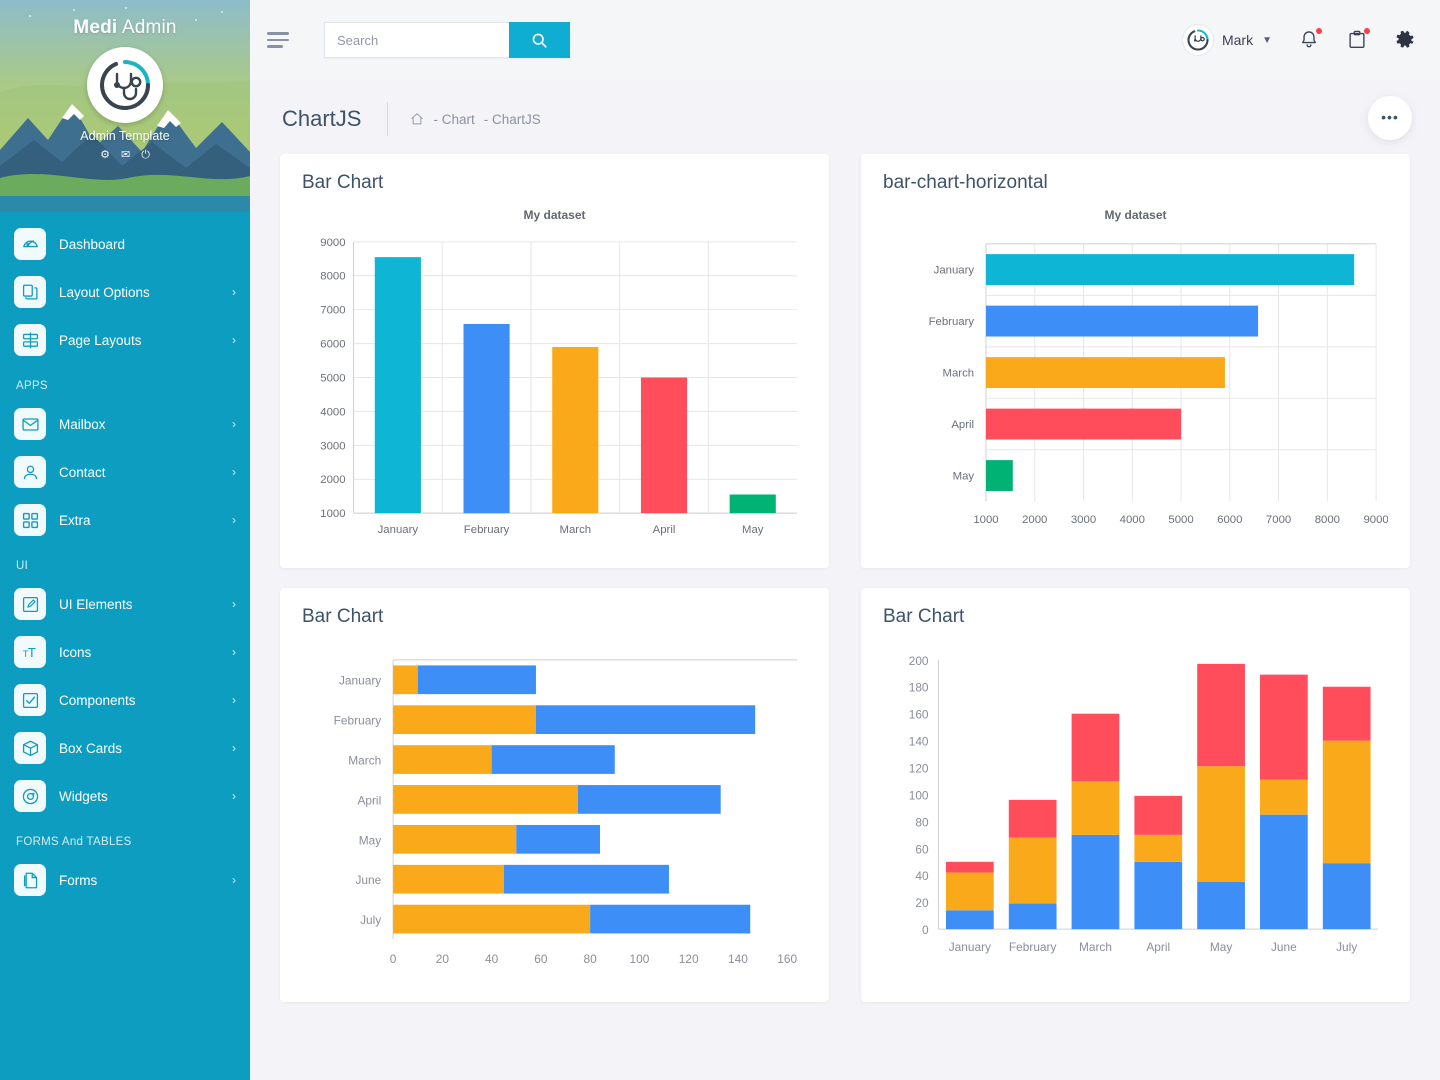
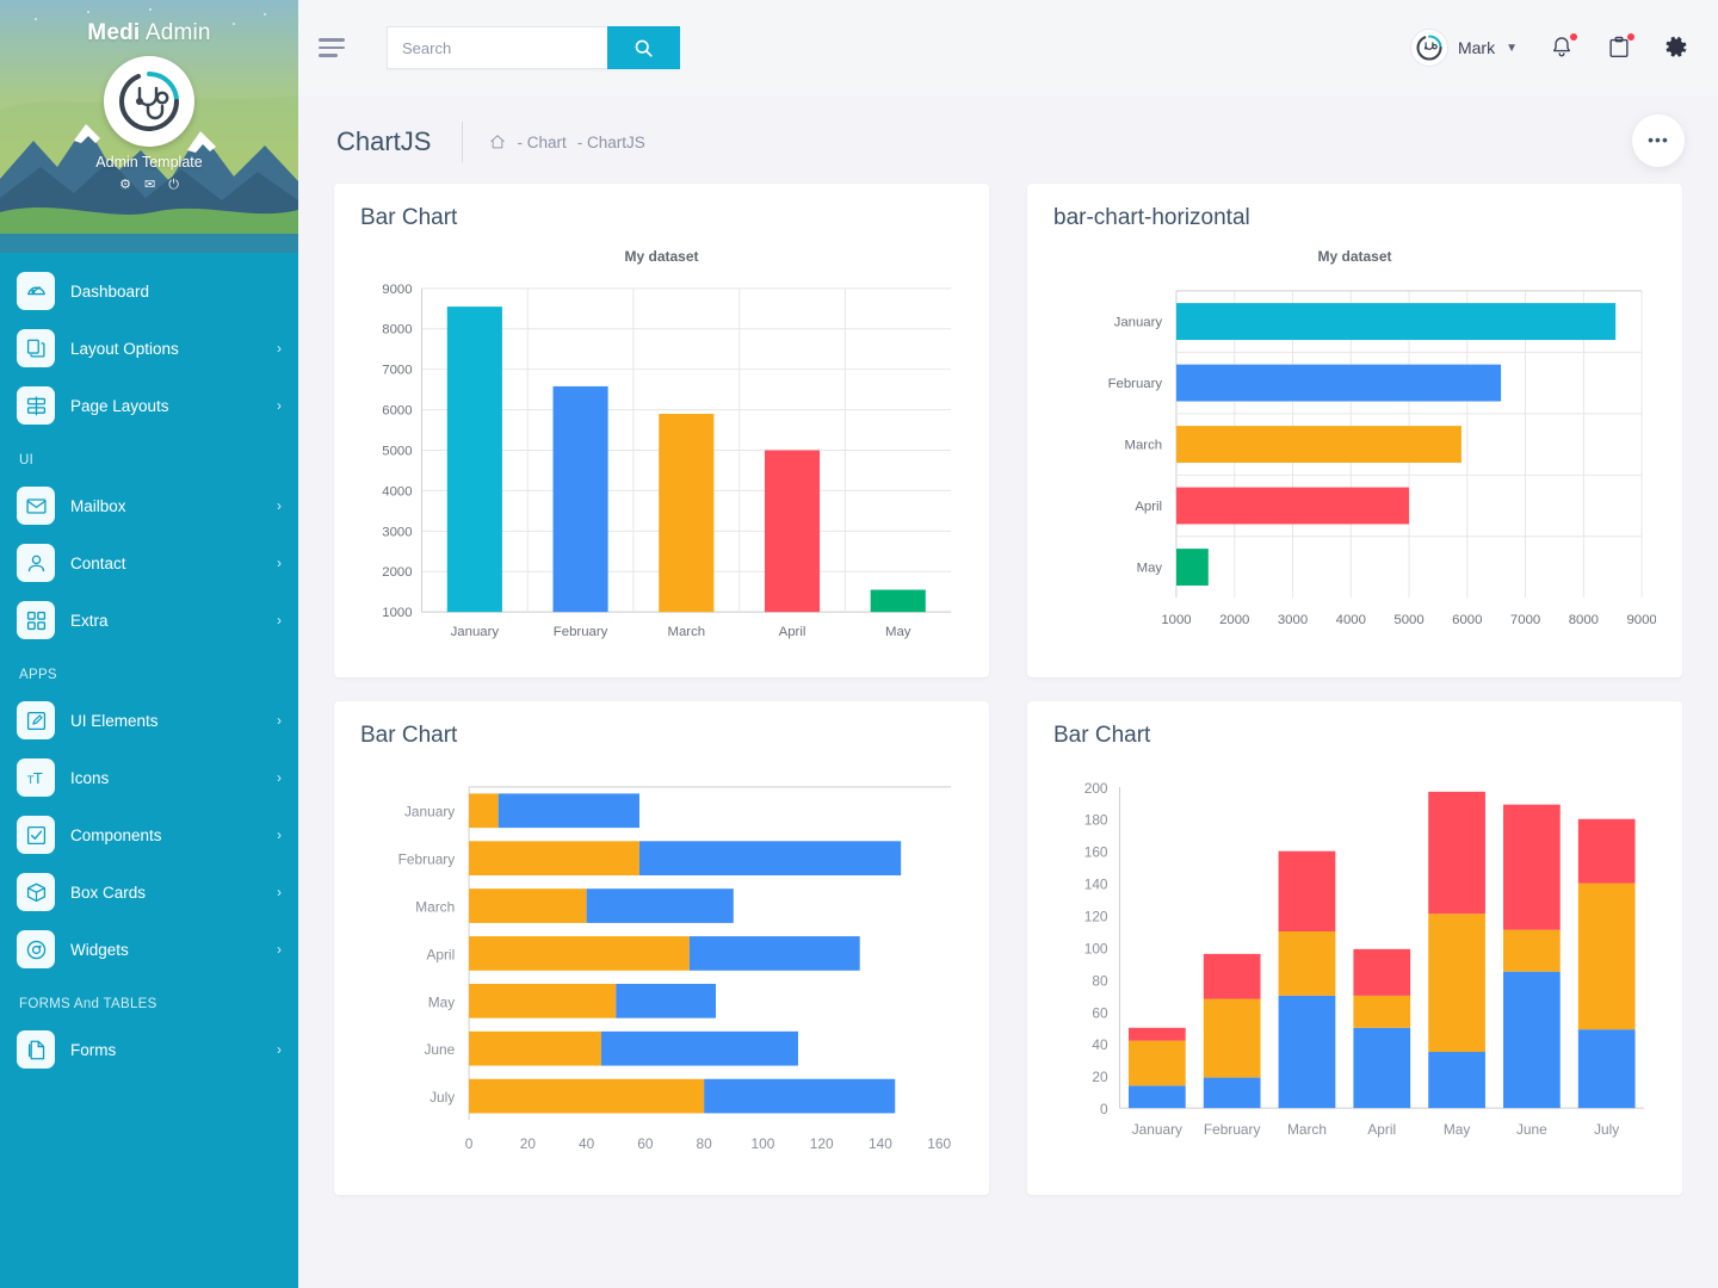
  Medi Admin
  Admin Template
  ⚙
  ✉
  ⏻
  Dashboard
  Layout Options
  ›
  Page Layouts
  ›
- APPS
+ UI
  Mailbox
  ›
  Contact
  ›
  Extra
  ›
- UI
+ APPS
  UI Elements
  ›
  T
  T
  Icons
  ›
  Components
  ›
  Box Cards
  ›
  Widgets
  ›
  FORMS And TABLES
  Forms
  ›
  Search
  Mark
  ▼
  ChartJS
  - Chart
  - ChartJS
  •••
  Bar Chart
  My dataset
  1000
  2000
  3000
  4000
  5000
  6000
  7000
  8000
  9000
  January
  February
  March
  April
  May
  bar-chart-horizontal
  My dataset
  1000
  2000
  3000
  4000
  5000
  6000
  7000
  8000
  9000
  January
  February
  March
  April
  May
  Bar Chart
  January
  February
  March
  April
  May
  June
  July
  0
  20
  40
  60
  80
  100
  120
  140
  160
  Bar Chart
  0
  20
  40
  60
  80
  100
  120
  140
  160
  180
  200
  January
  February
  March
  April
  May
  June
  July
